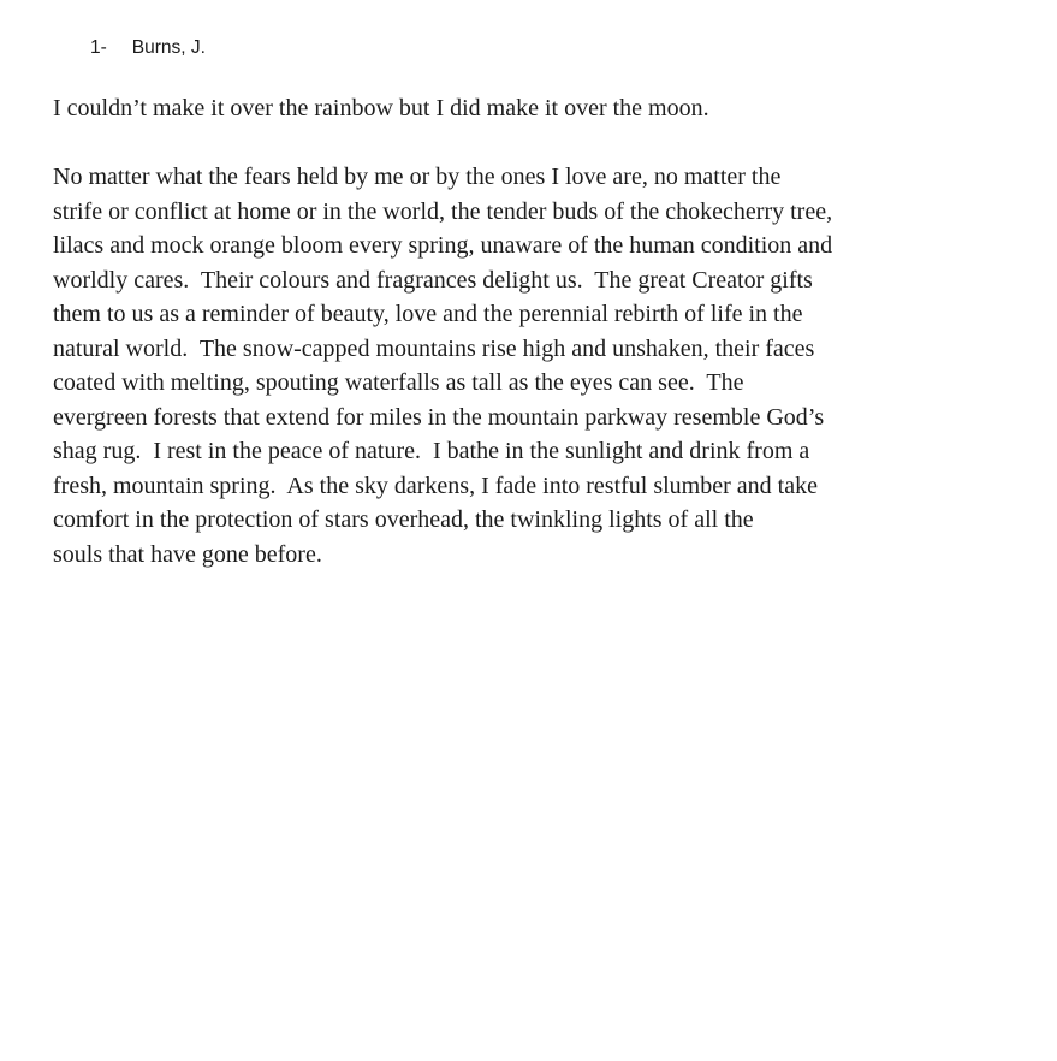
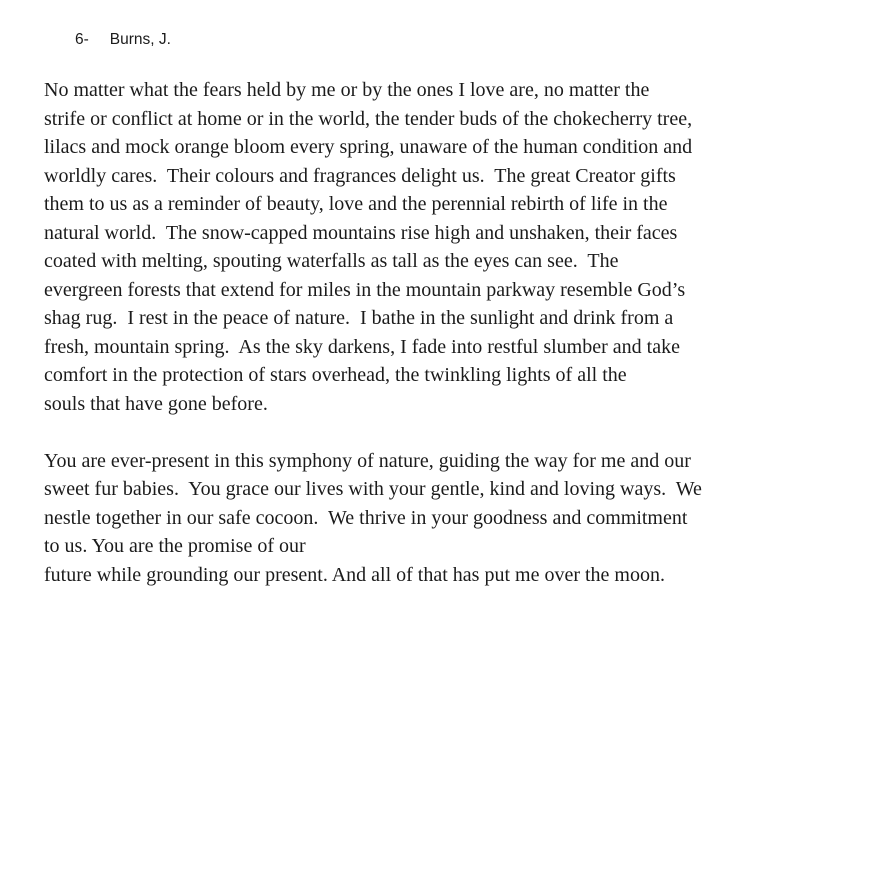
- 1-
+ 6-
  Burns, J.
- I couldn’t make it over the rainbow but I did make it over the moon.
  No matter what the fears held by me or by the ones I love are, no matter the
  strife or conflict at home or in the world, the tender buds of the chokecherry tree,
  lilacs and mock orange bloom every spring, unaware of the human condition and
  worldly cares. Their colours and fragrances delight us. The great Creator gifts
  them to us as a reminder of beauty, love and the perennial rebirth of life in the
  natural world. The snow-capped mountains rise high and unshaken, their faces
  coated with melting, spouting waterfalls as tall as the eyes can see. The
  evergreen forests that extend for miles in the mountain parkway resemble God’s
  shag rug. I rest in the peace of nature. I bathe in the sunlight and drink from a
  fresh, mountain spring. As the sky darkens, I fade into restful slumber and take
  comfort in the protection of stars overhead, the twinkling lights of all the
  souls that have gone before.
+ You are ever-present in this symphony of nature, guiding the way for me and our
+ sweet fur babies. You grace our lives with your gentle, kind and loving ways. We
+ nestle together in our safe cocoon. We thrive in your goodness and commitment
+ to us. You are the promise of our
+ future while grounding our present. And all of that has put me over the moon.
